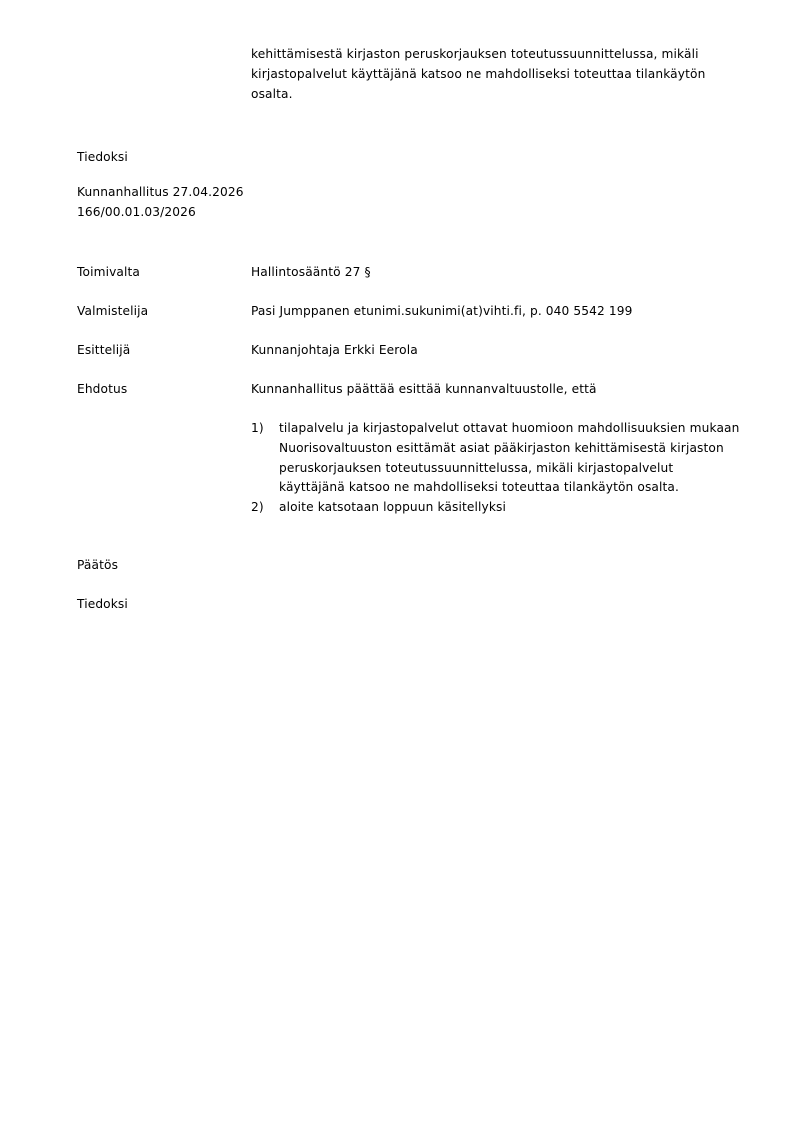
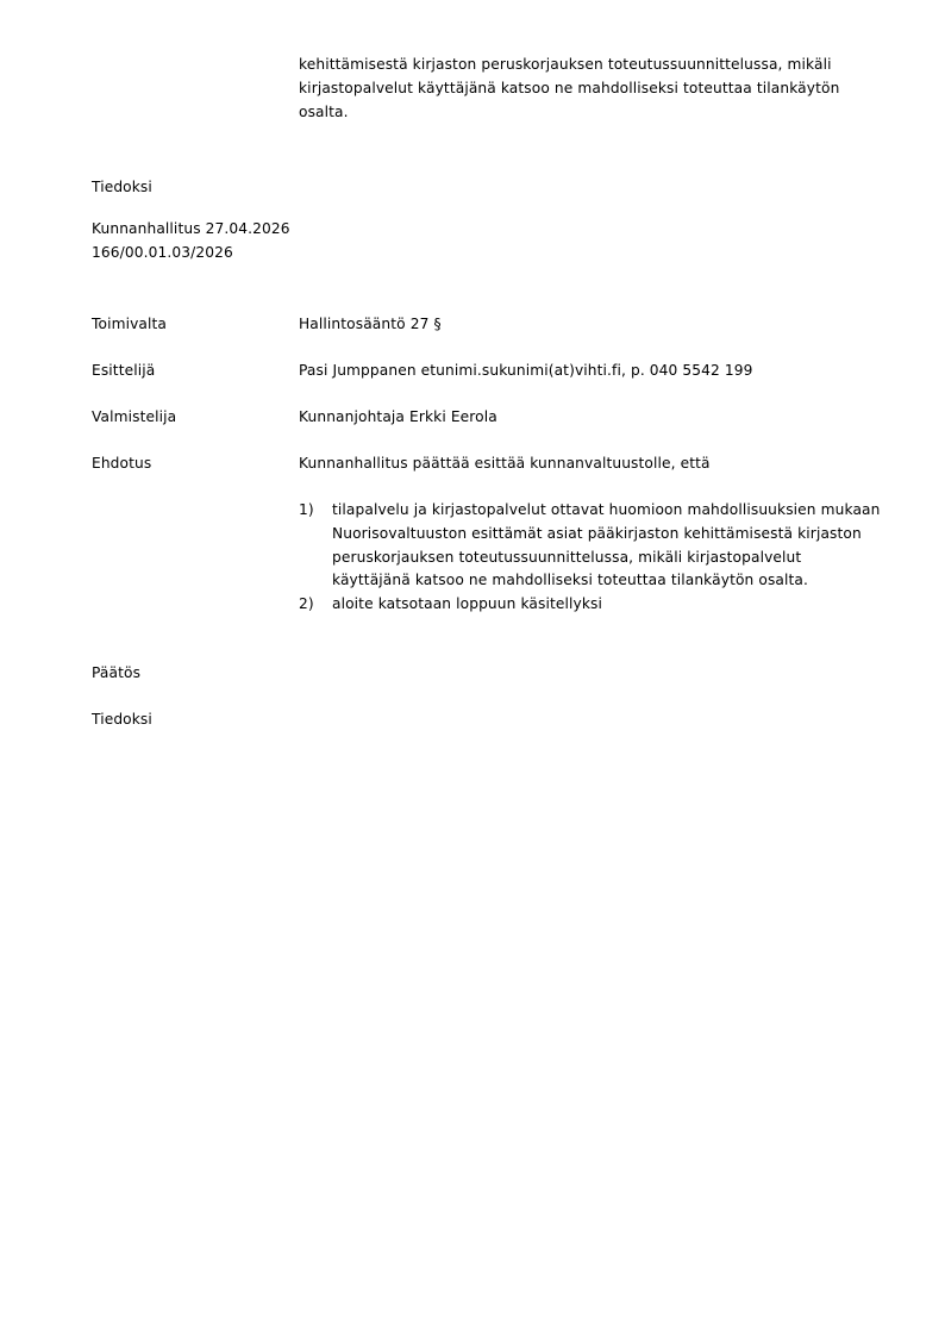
  kehittämisestä kirjaston peruskorjauksen toteutussuunnittelussa, mikäli kirjastopalvelut käyttäjänä katsoo ne mahdolliseksi toteuttaa tilankäytön osalta.
  Tiedoksi
  Kunnanhallitus 27.04.2026
  166/00.01.03/2026
  Toimivalta
  Hallintosääntö 27 §
- Valmistelija
+ Esittelijä
  Pasi Jumppanen etunimi.sukunimi(at)vihti.fi, p. 040 5542 199
- Esittelijä
+ Valmistelija
  Kunnanjohtaja Erkki Eerola
  Ehdotus
  Kunnanhallitus päättää esittää kunnanvaltuustolle, että
  1)
  tilapalvelu ja kirjastopalvelut ottavat huomioon mahdollisuuksien mukaan Nuorisovaltuuston esittämät asiat pääkirjaston kehittämisestä kirjaston peruskorjauksen toteutussuunnittelussa, mikäli kirjastopalvelut käyttäjänä katsoo ne mahdolliseksi toteuttaa tilankäytön osalta.
  2)
  aloite katsotaan loppuun käsitellyksi
  Päätös
  Tiedoksi
